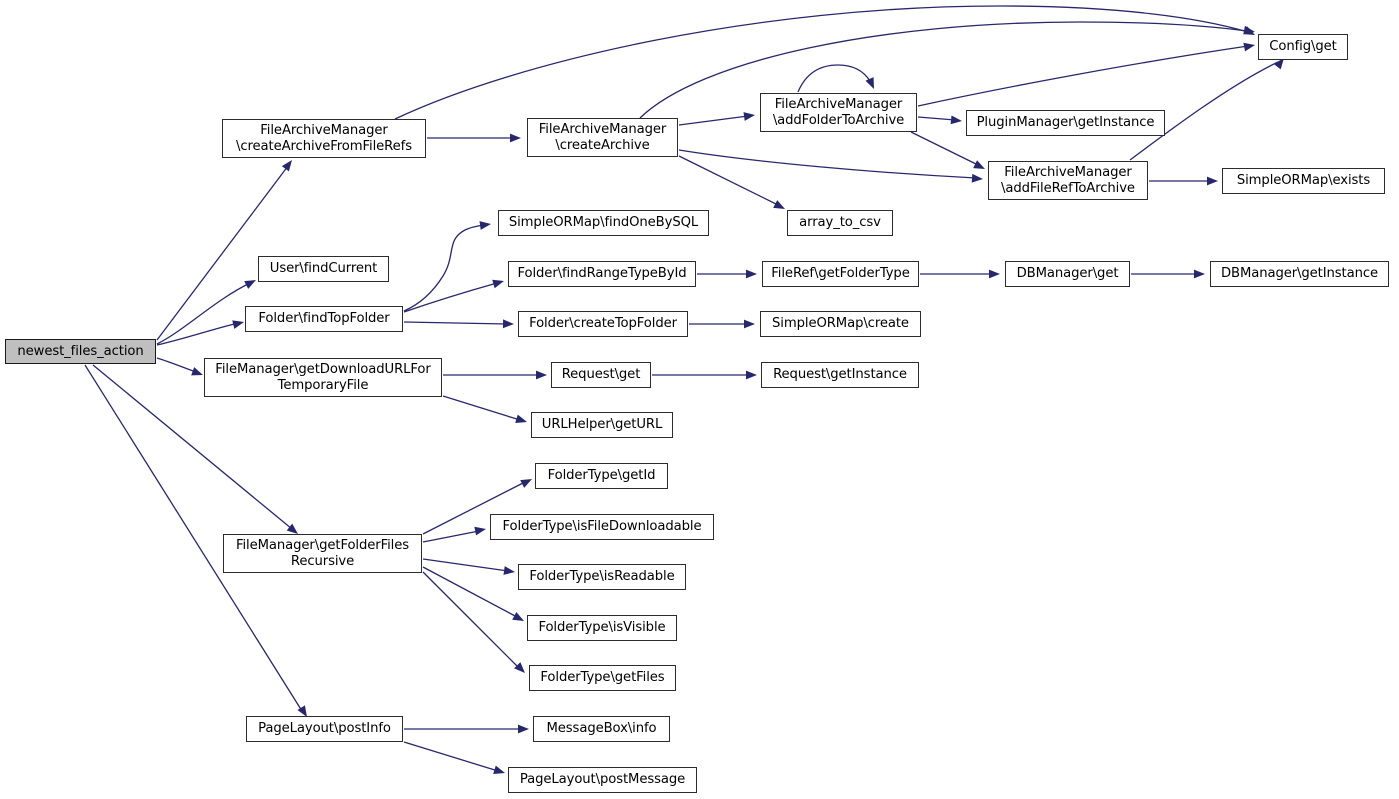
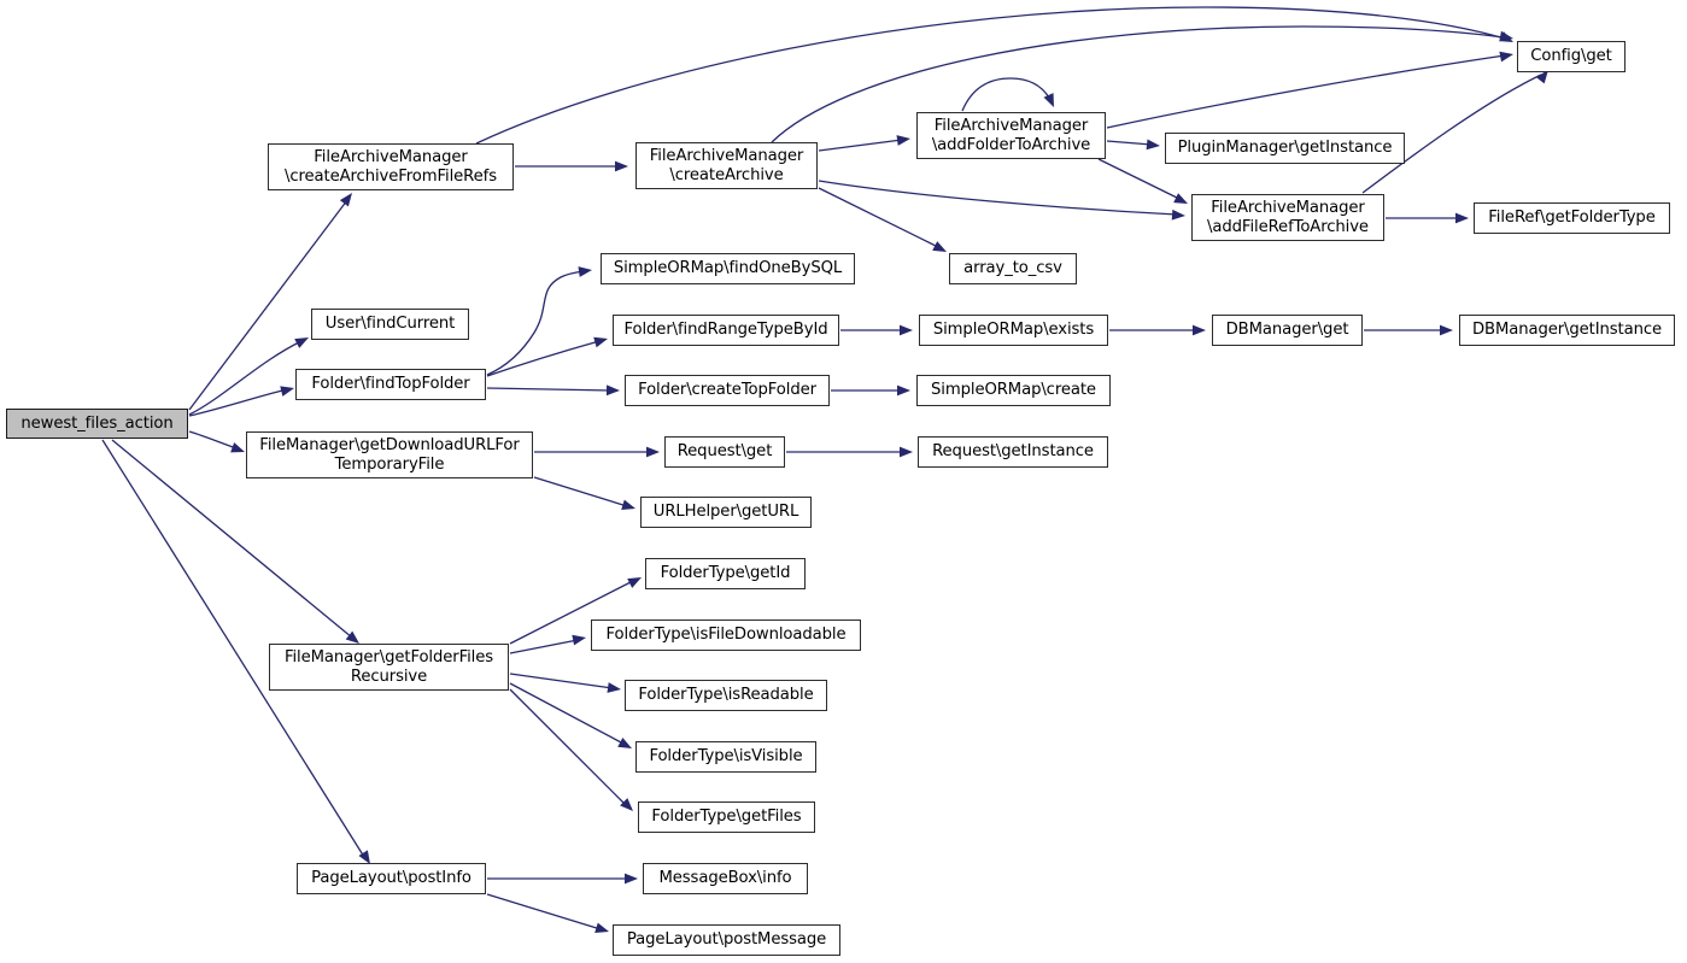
  newest_files_action
  FileArchiveManager
  \createArchiveFromFileRefs
  FileArchiveManager
  \createArchive
  FileArchiveManager
  \addFolderToArchive
  PluginManager\getInstance
  FileArchiveManager
  \addFileRefToArchive
  Config\get
- SimpleORMap\exists
+ FileRef\getFolderType
  array_to_csv
  SimpleORMap\findOneBySQL
  User\findCurrent
  Folder\findRangeTypeById
- FileRef\getFolderType
+ SimpleORMap\exists
  DBManager\get
  DBManager\getInstance
  Folder\findTopFolder
  Folder\createTopFolder
  SimpleORMap\create
  FileManager\getDownloadURLFor
  TemporaryFile
  Request\get
  Request\getInstance
  URLHelper\getURL
  FolderType\getId
  FolderType\isFileDownloadable
  FileManager\getFolderFiles
  Recursive
  FolderType\isReadable
  FolderType\isVisible
  FolderType\getFiles
  PageLayout\postInfo
  MessageBox\info
  PageLayout\postMessage
